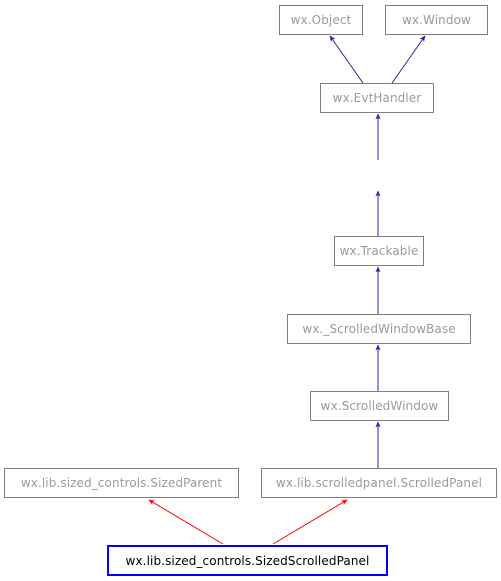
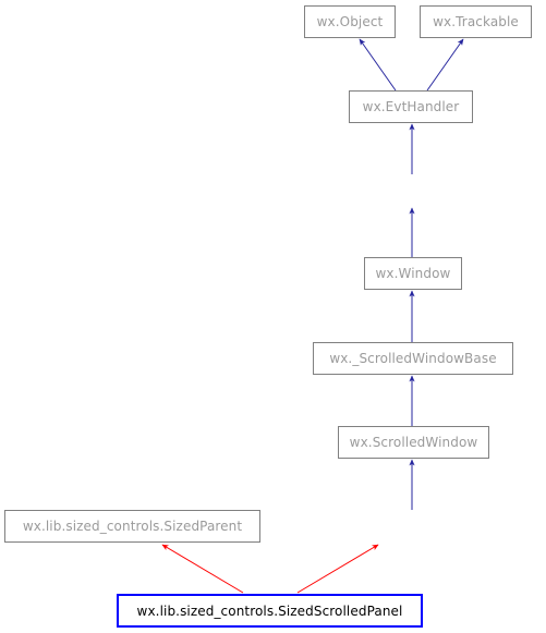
  wx.Object
- wx.Window
+ wx.Trackable
  wx.EvtHandler
- wx.Trackable
+ wx.Window
  wx._ScrolledWindowBase
  wx.ScrolledWindow
  wx.lib.sized_controls.SizedParent
- wx.lib.scrolledpanel.ScrolledPanel
  wx.lib.sized_controls.SizedScrolledPanel
